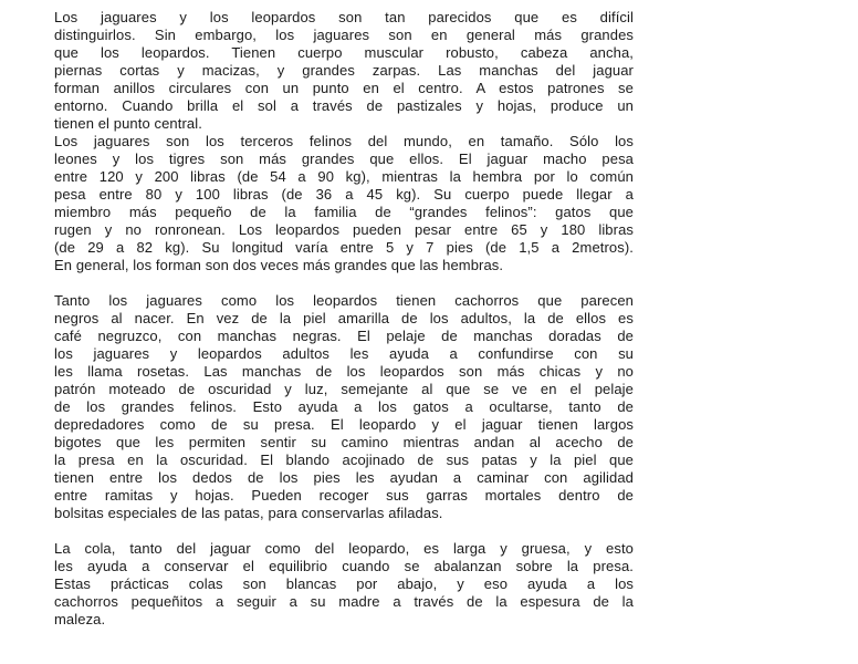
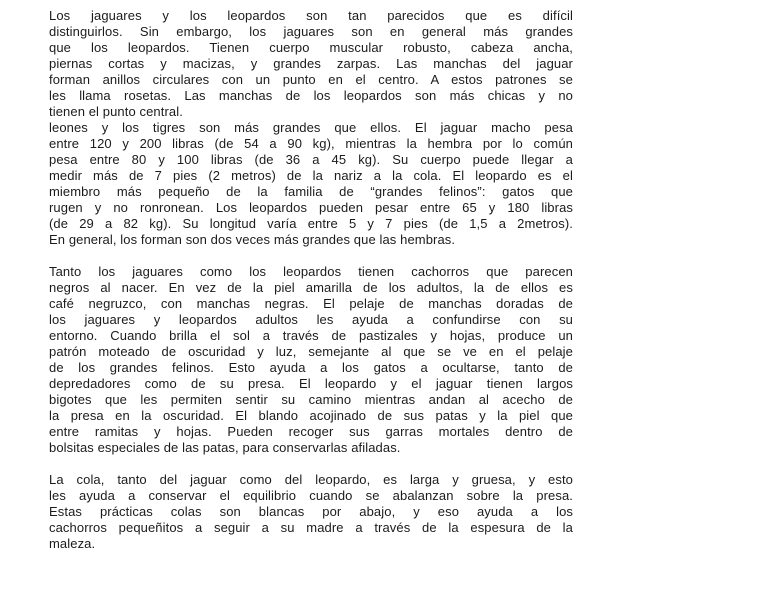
  Los jaguares y los leopardos son tan parecidos que es difícil
  distinguirlos. Sin embargo, los jaguares son en general más grandes
  que los leopardos. Tienen cuerpo muscular robusto, cabeza ancha,
  piernas cortas y macizas, y grandes zarpas. Las manchas del jaguar
  forman anillos circulares con un punto en el centro. A estos patrones se
- entorno. Cuando brilla el sol a través de pastizales y hojas, produce un
+ les llama rosetas. Las manchas de los leopardos son más chicas y no
  tienen el punto central.
- Los jaguares son los terceros felinos del mundo, en tamaño. Sólo los
  leones y los tigres son más grandes que ellos. El jaguar macho pesa
  entre 120 y 200 libras (de 54 a 90 kg), mientras la hembra por lo común
  pesa entre 80 y 100 libras (de 36 a 45 kg). Su cuerpo puede llegar a
+ medir más de 7 pies (2 metros) de la nariz a la cola. El leopardo es el
  miembro más pequeño de la familia de “grandes felinos”: gatos que
  rugen y no ronronean. Los leopardos pueden pesar entre 65 y 180 libras
  (de 29 a 82 kg). Su longitud varía entre 5 y 7 pies (de 1,5 a 2metros).
  En general, los forman son dos veces más grandes que las hembras.
  Tanto los jaguares como los leopardos tienen cachorros que parecen
  negros al nacer. En vez de la piel amarilla de los adultos, la de ellos es
  café negruzco, con manchas negras. El pelaje de manchas doradas de
  los jaguares y leopardos adultos les ayuda a confundirse con su
- les llama rosetas. Las manchas de los leopardos son más chicas y no
+ entorno. Cuando brilla el sol a través de pastizales y hojas, produce un
  patrón moteado de oscuridad y luz, semejante al que se ve en el pelaje
  de los grandes felinos. Esto ayuda a los gatos a ocultarse, tanto de
  depredadores como de su presa. El leopardo y el jaguar tienen largos
  bigotes que les permiten sentir su camino mientras andan al acecho de
  la presa en la oscuridad. El blando acojinado de sus patas y la piel que
- tienen entre los dedos de los pies les ayudan a caminar con agilidad
  entre ramitas y hojas. Pueden recoger sus garras mortales dentro de
  bolsitas especiales de las patas, para conservarlas afiladas.
  La cola, tanto del jaguar como del leopardo, es larga y gruesa, y esto
  les ayuda a conservar el equilibrio cuando se abalanzan sobre la presa.
  Estas prácticas colas son blancas por abajo, y eso ayuda a los
  cachorros pequeñitos a seguir a su madre a través de la espesura de la
  maleza.
